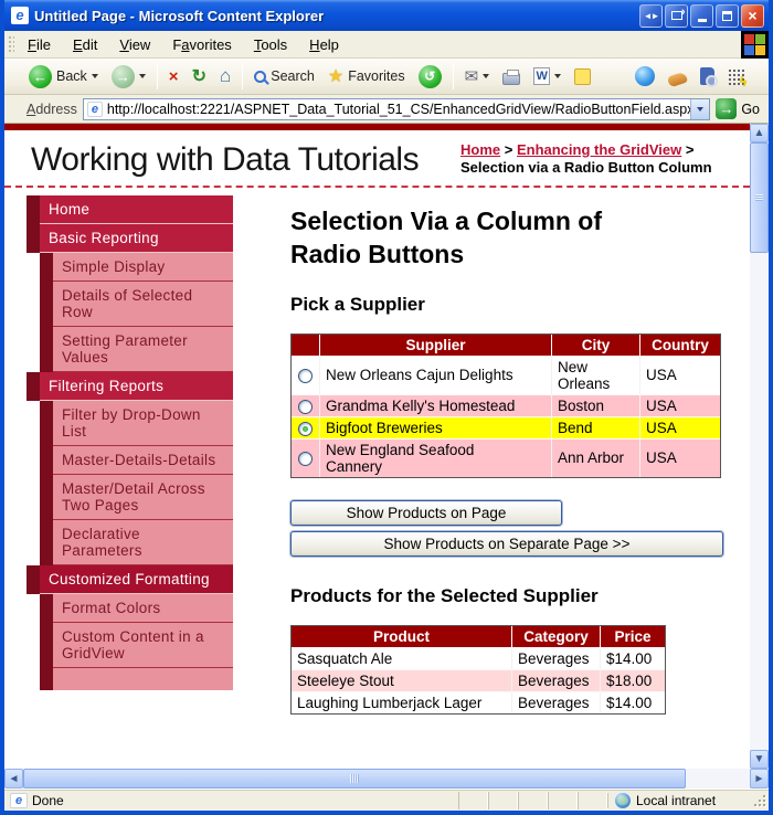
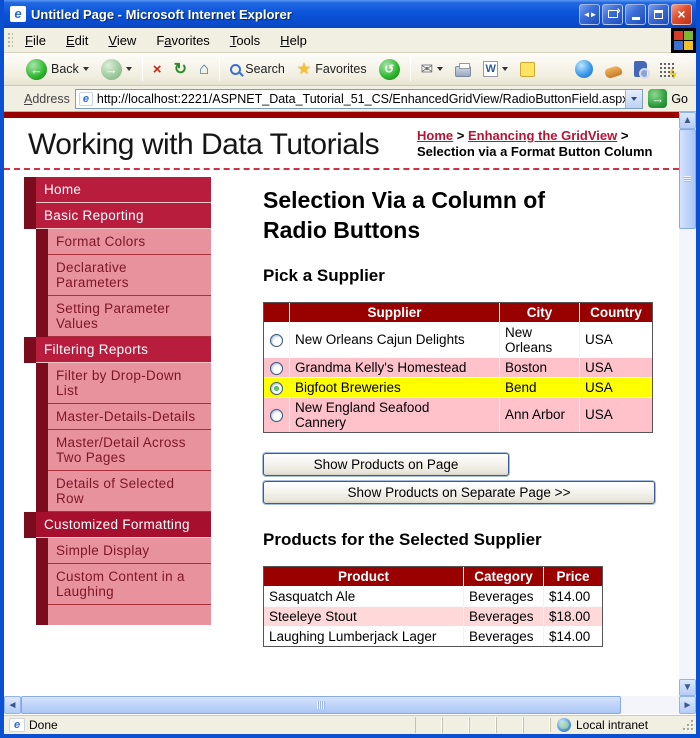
  e
- Untitled Page - Microsoft Content Explorer
+ Untitled Page - Microsoft Internet Explorer
  ◄►
  ×
  File
  Edit
  View
  Favorites
  Tools
  Help
  ←
  Back
  →
  ×
  ↻
  ⌂
  Search
  ★
  Favorites
  ↺
  ✉
  W
  Address
  e
  http://localhost:2221/ASPNET_Data_Tutorial_51_CS/EnhancedGridView/RadioButtonField.asp
  →
  Go
  Working with Data Tutorials
- Home > Enhancing the GridView > Selection via a Radio Button Column
+ Home > Enhancing the GridView > Selection via a Format Button Column
  Home
  Basic Reporting
- Simple Display
+ Format Colors
- Details of Selected Row
+ Declarative Parameters
  Setting Parameter Values
  Filtering Reports
  Filter by Drop-Down List
  Master-Details-Details
  Master/Detail Across Two Pages
- Declarative Parameters
+ Details of Selected Row
  Customized Formatting
- Format Colors
+ Simple Display
- Custom Content in a GridView
+ Custom Content in a Laughing
  Selection Via a Column of
  Radio Buttons
  Pick a Supplier
  	Supplier	City	Country
  	New Orleans Cajun Delights	New Orleans	USA
  	Grandma Kelly's Homestead	Boston	USA
  	Bigfoot Breweries	Bend	USA
  	New England Seafood Cannery	Ann Arbor	USA
  Show Products on Page
  Show Products on Separate Page >>
  Products for the Selected Supplier
  Product	Category	Price
  Sasquatch Ale	Beverages	$14.00
  Steeleye Stout	Beverages	$18.00
  Laughing Lumberjack Lager	Beverages	$14.00
  ▲
  ▼
  ◄
  ►
  e
  Done
  Local intranet
